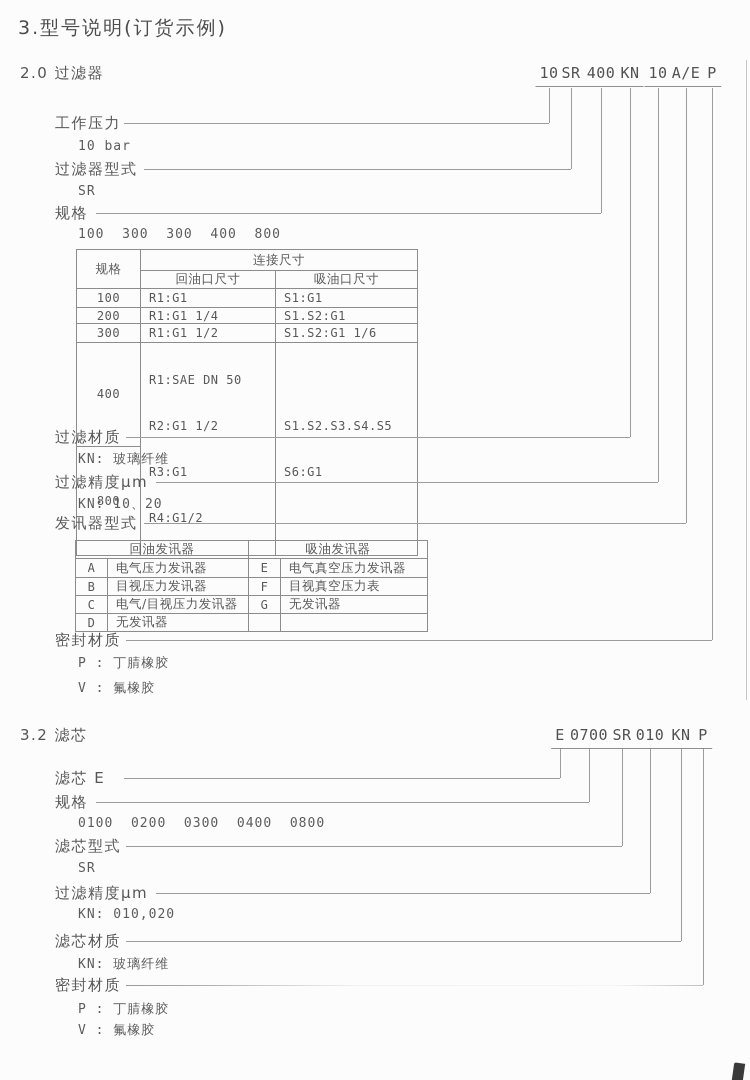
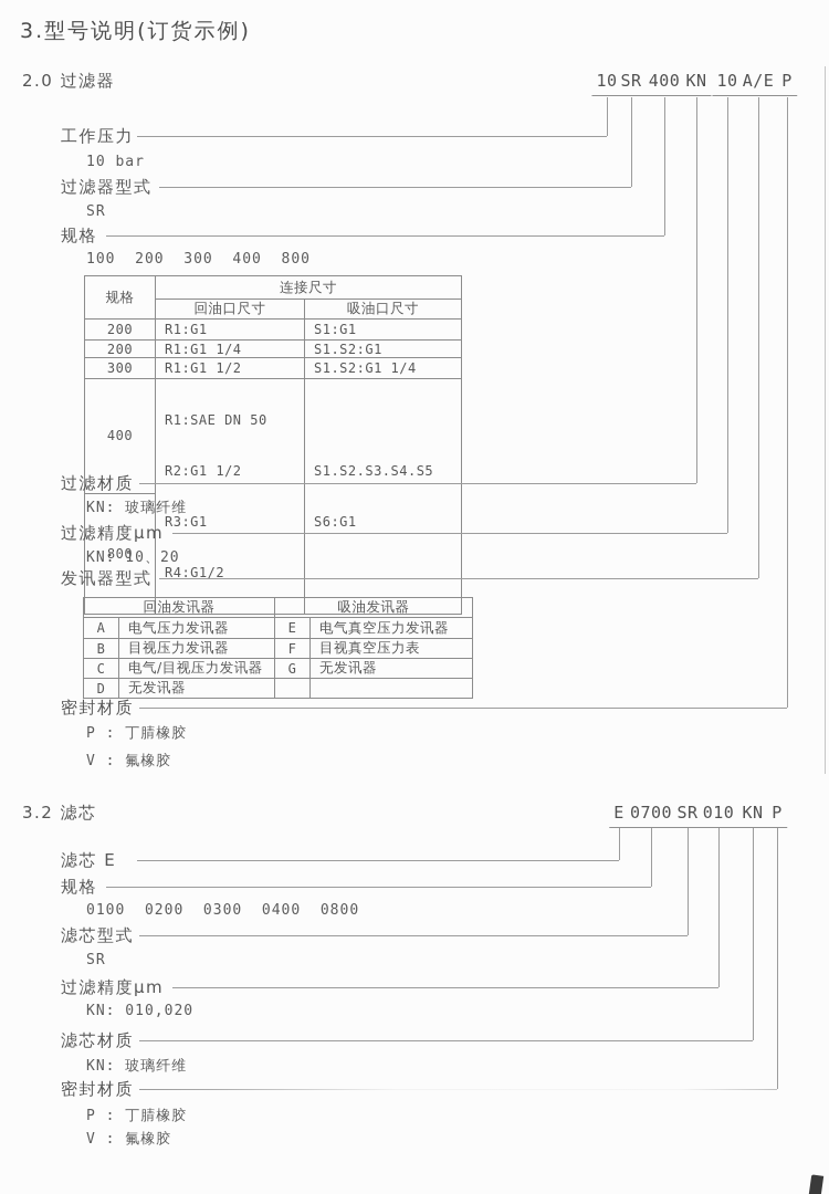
  3.型号说明(订货示例)
  2.0 过滤器
  10
  SR
  400
  KN
  10
  A/E
  P
  工作压力
  10 bar
  过滤器型式
  SR
  规格
- 100 300 300 400 800
+ 100 200 300 400 800
  规格	连接尺寸
  回油口尺寸	吸油口尺寸
- 100	R1:G1	S1:G1
+ 200	R1:G1	S1:G1
  200	R1:G1 1/4	S1.S2:G1
- 300	R1:G1 1/2	S1.S2:G1 1/6
+ 300	R1:G1 1/2	S1.S2:G1 1/4
  400	R1:SAE DN 50 R2:G1 1/2 R3:G1 R4:G1/2	S1.S2.S3.S4.S5 S6:G1
  800
  过滤材质
  KN: 玻璃纤维
  过滤精度μm
  KN: 10、20
  发讯器型式
  回油发讯器	吸油发讯器
  A	电气压力发讯器	E	电气真空压力发讯器
  B	目视压力发讯器	F	目视真空压力表
  C	电气/目视压力发讯器	G	无发讯器
  D	无发讯器
  密封材质
  P : 丁腈橡胶
  V : 氟橡胶
  3.2 滤芯
  E
  0700
  SR
  010
  KN
  P
  滤芯 E
  规格
  0100 0200 0300 0400 0800
  滤芯型式
  SR
  过滤精度μm
  KN: 010,020
  滤芯材质
  KN: 玻璃纤维
  密封材质
  P : 丁腈橡胶
  V : 氟橡胶
